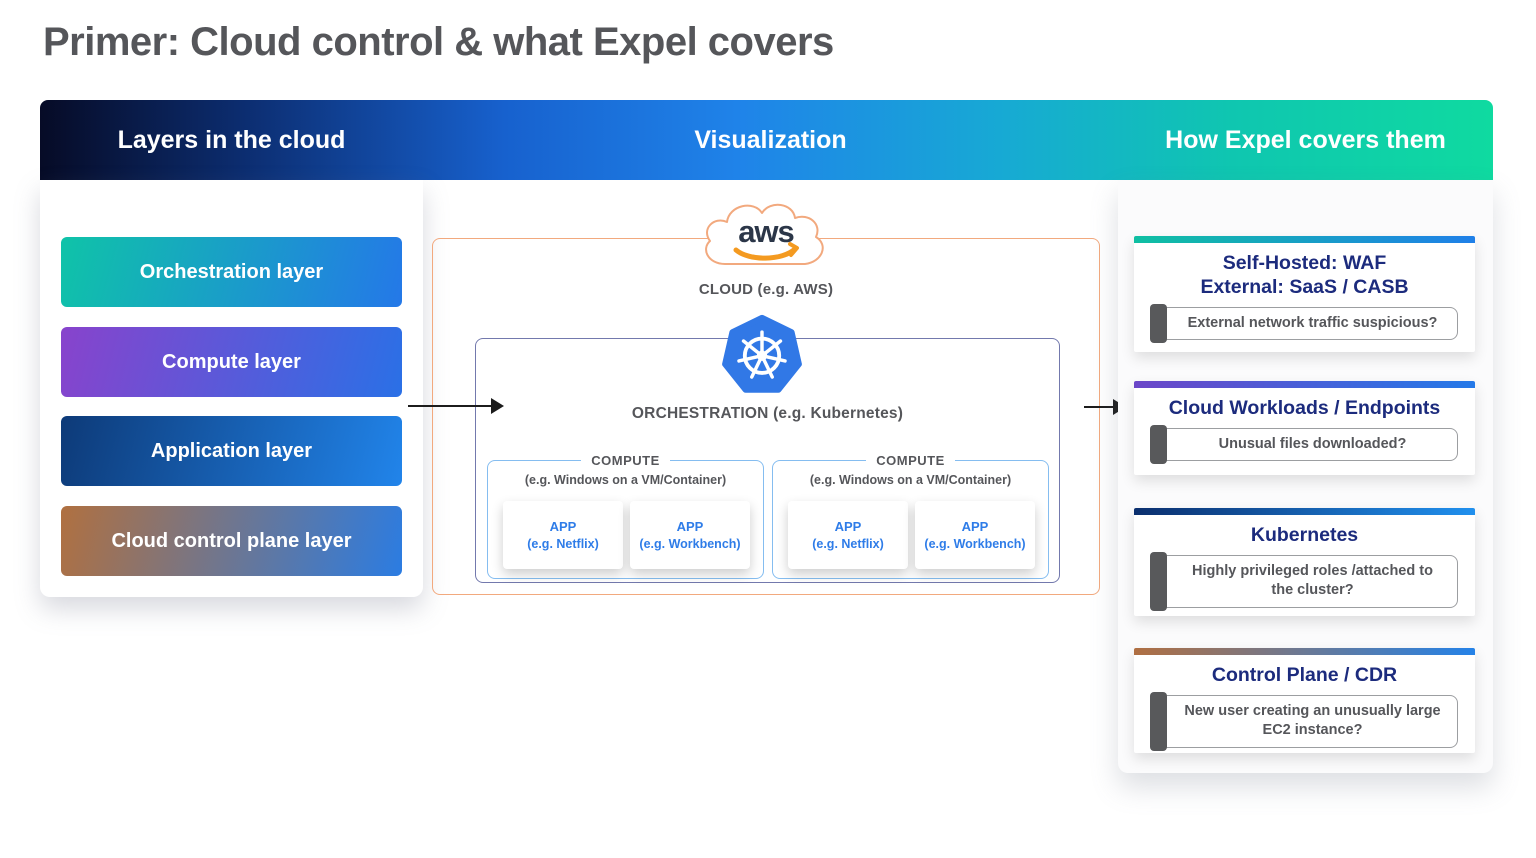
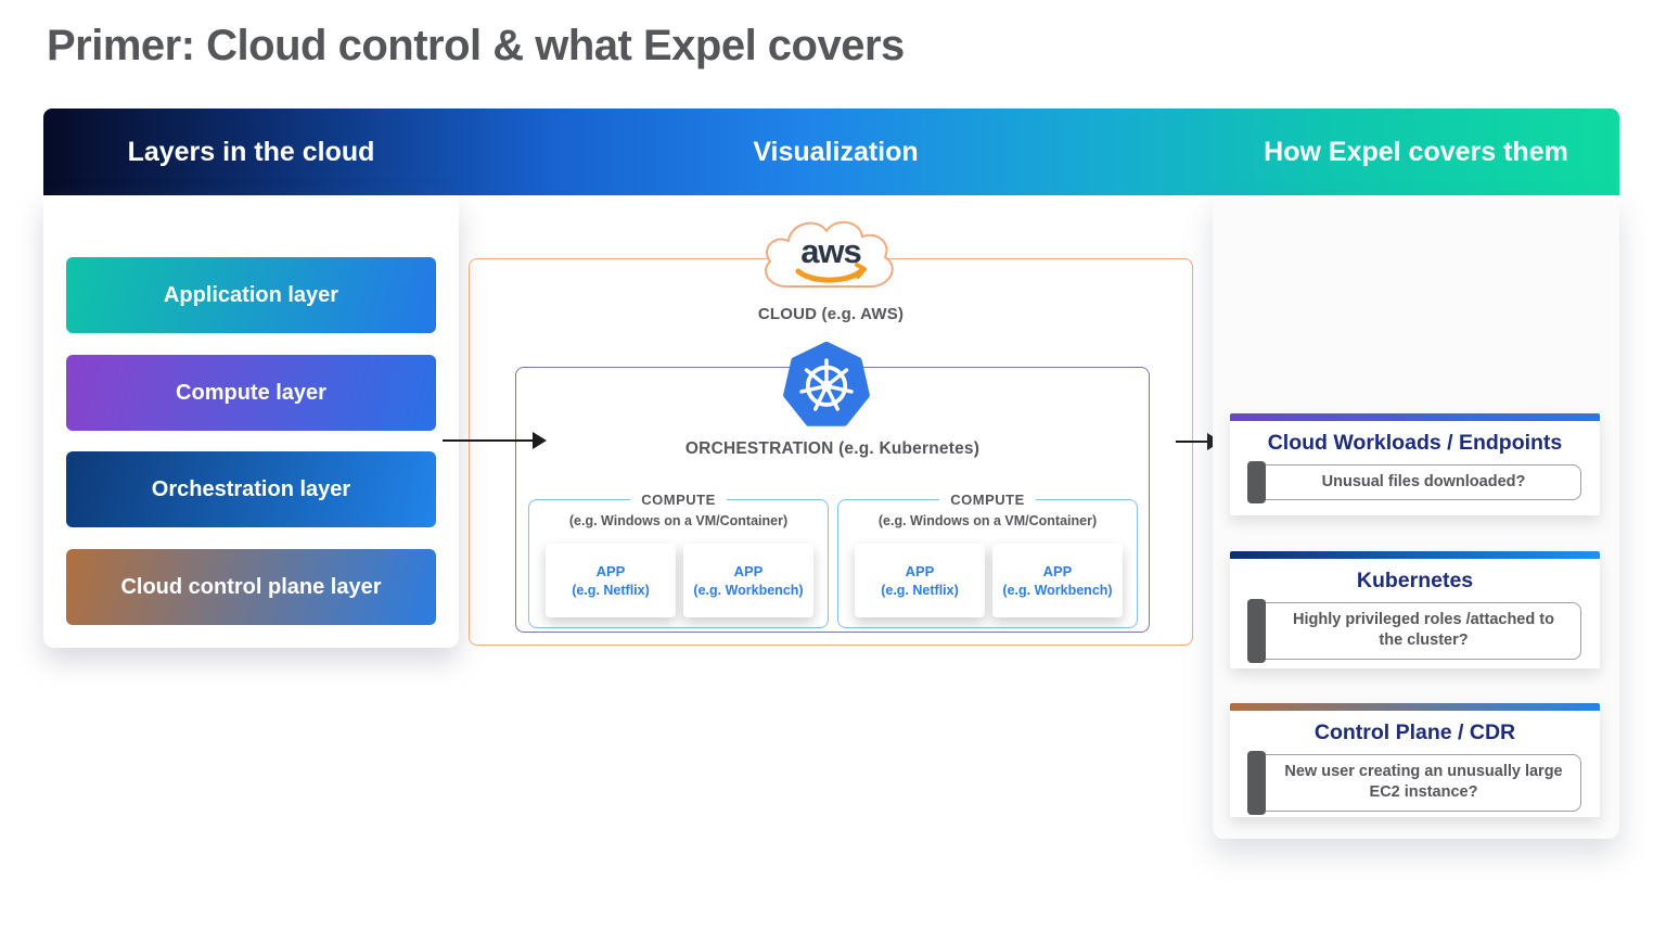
  Primer: Cloud control & what Expel covers
  Layers in the cloud
  Visualization
  How Expel covers them
- Orchestration layer
+ Application layer
  Compute layer
- Application layer
+ Orchestration layer
  Cloud control plane layer
  aws
  CLOUD (e.g. AWS)
  ORCHESTRATION (e.g. Kubernetes)
  COMPUTE
  (e.g. Windows on a VM/Container)
  APP
  (e.g. Netflix)
  APP
  (e.g. Workbench)
  COMPUTE
  (e.g. Windows on a VM/Container)
  APP
  (e.g. Netflix)
  APP
  (e.g. Workbench)
- Self-Hosted: WAF
- External: SaaS / CASB
- External network traffic suspicious?
  Cloud Workloads / Endpoints
  Unusual files downloaded?
  Kubernetes
  Highly privileged roles /attached to the cluster?
  Control Plane / CDR
  New user creating an unusually large EC2 instance?
